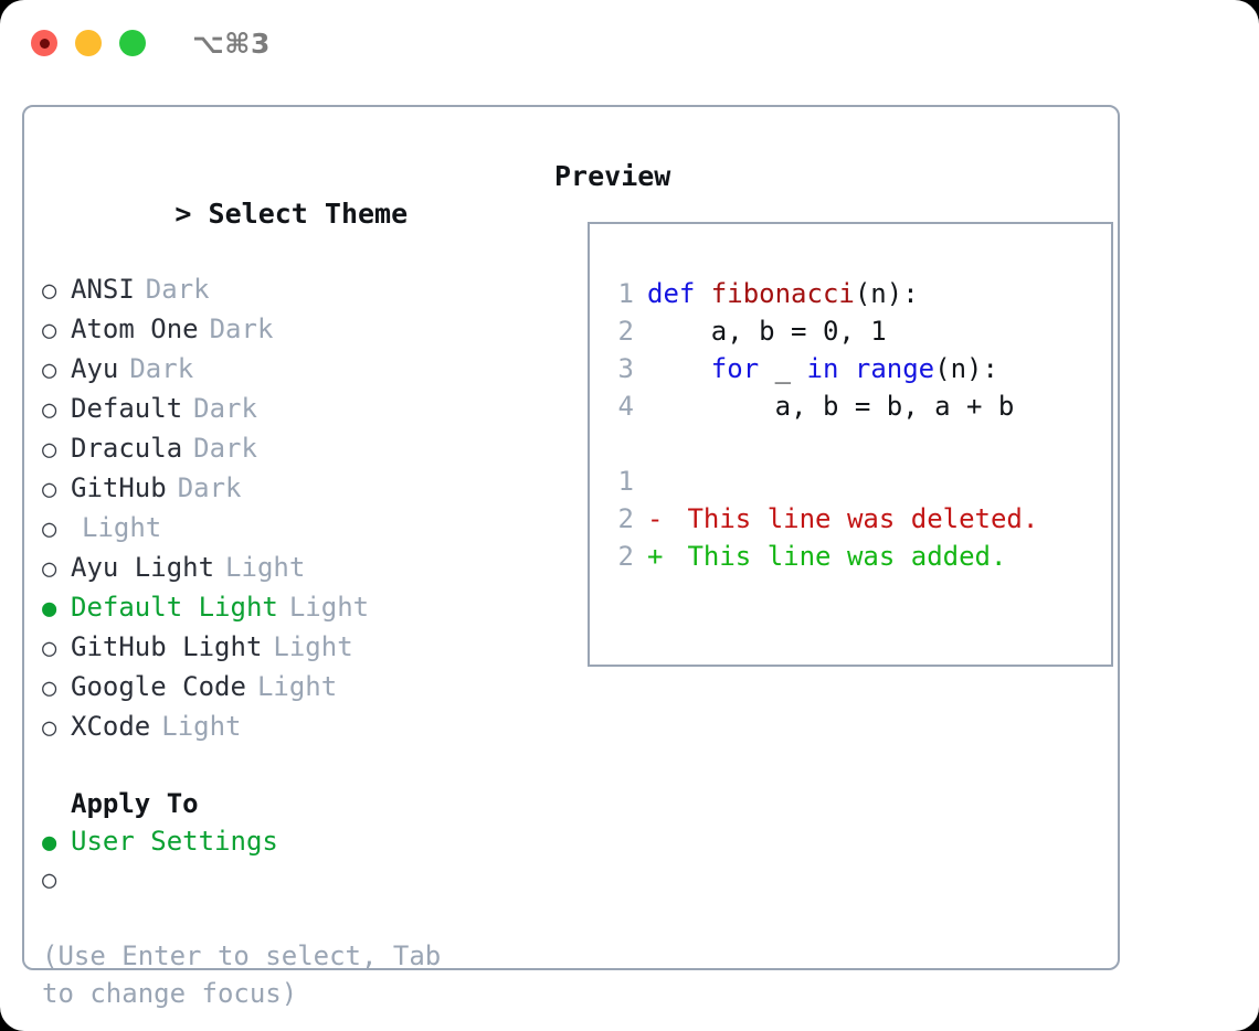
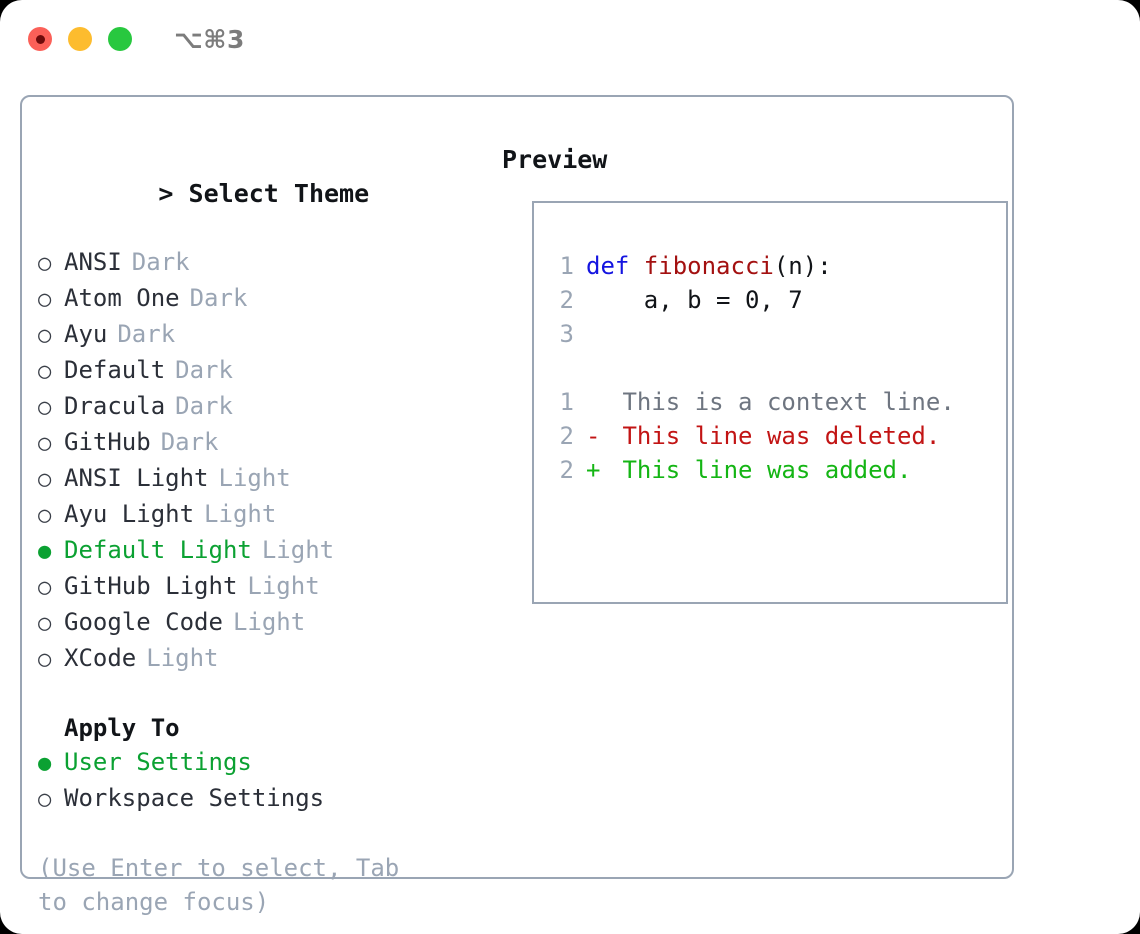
  ⌥⌘3
  > Select Theme
  ○
  ANSI
  Dark
  ○
  Atom One
  Dark
  ○
  Ayu
  Dark
  ○
  Default
  Dark
  ○
  Dracula
  Dark
  ○
  GitHub
  Dark
  ○
+ ANSI Light
  Light
  ○
  Ayu Light
  Light
  ●
  Default Light
  Light
  ○
  GitHub Light
  Light
  ○
  Google Code
  Light
  ○
  XCode
  Light
  Apply To
  ●
  User Settings
  ○
+ Workspace Settings
  (Use Enter to select, Tab to change focus)
  Preview
  1
  def fibonacci(n):
  2
- a, b = 0, 1
+ a, b = 0, 7
  3
- for _ in range(n):
- 4
- a, b = b, a + b
  1
+ This is a context line.
  2
  -
  This line was deleted.
  2
  +
  This line was added.
